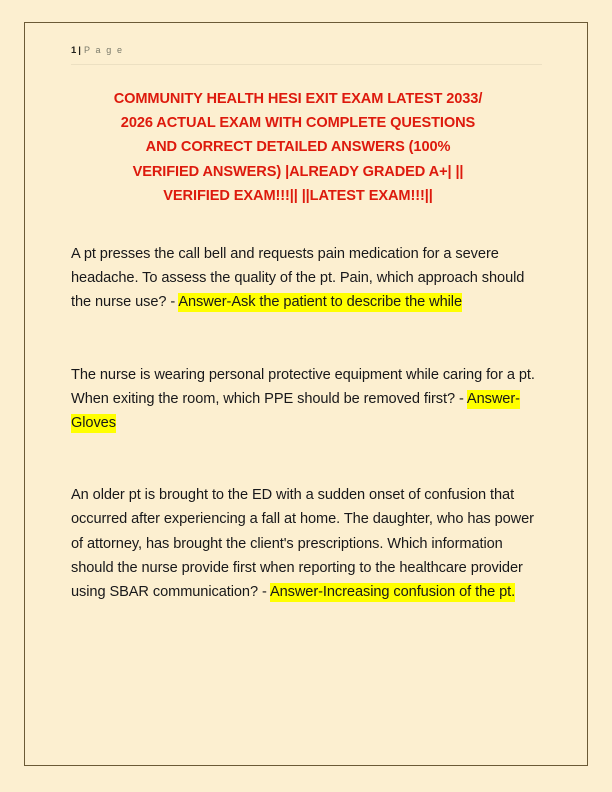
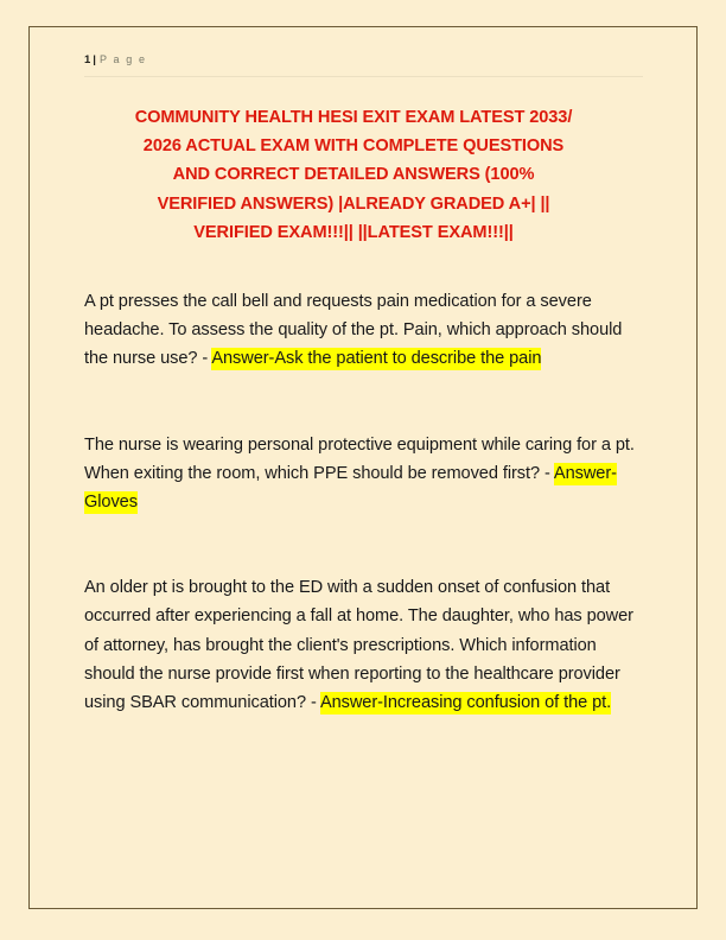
  1 | P a g e
  COMMUNITY HEALTH HESI EXIT EXAM LATEST 2033/
  2026 ACTUAL EXAM WITH COMPLETE QUESTIONS
  AND CORRECT DETAILED ANSWERS (100%
  VERIFIED ANSWERS) |ALREADY GRADED A+| ||
  VERIFIED EXAM!!!|| ||LATEST EXAM!!!||
- A pt presses the call bell and requests pain medication for a severe headache. To assess the quality of the pt. Pain, which approach should the nurse use? - Answer-Ask the patient to describe the while
+ A pt presses the call bell and requests pain medication for a severe headache. To assess the quality of the pt. Pain, which approach should the nurse use? - Answer-Ask the patient to describe the pain
  The nurse is wearing personal protective equipment while caring for a pt. When exiting the room, which PPE should be removed first? - Answer-Gloves
  An older pt is brought to the ED with a sudden onset of confusion that occurred after experiencing a fall at home. The daughter, who has power of attorney, has brought the client's prescriptions. Which information should the nurse provide first when reporting to the healthcare provider using SBAR communication? - Answer-Increasing confusion of the pt.
